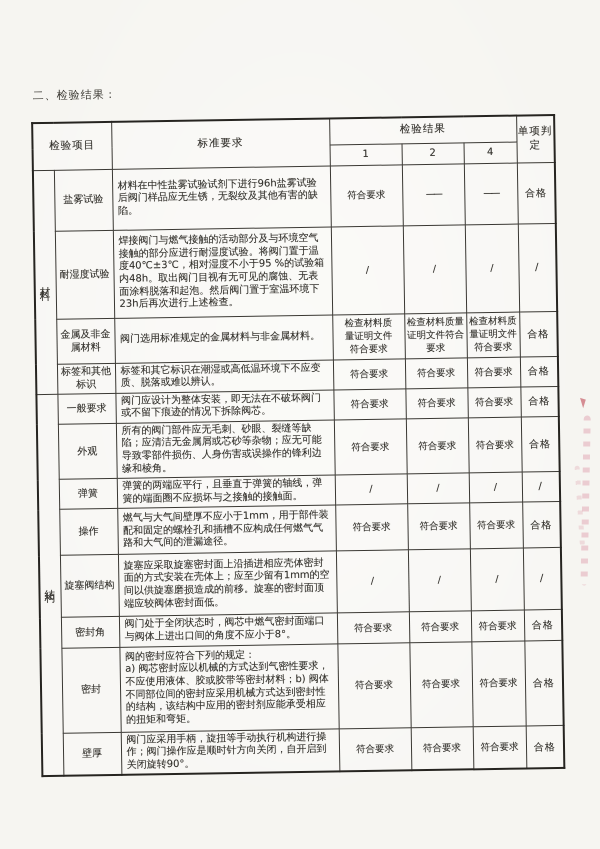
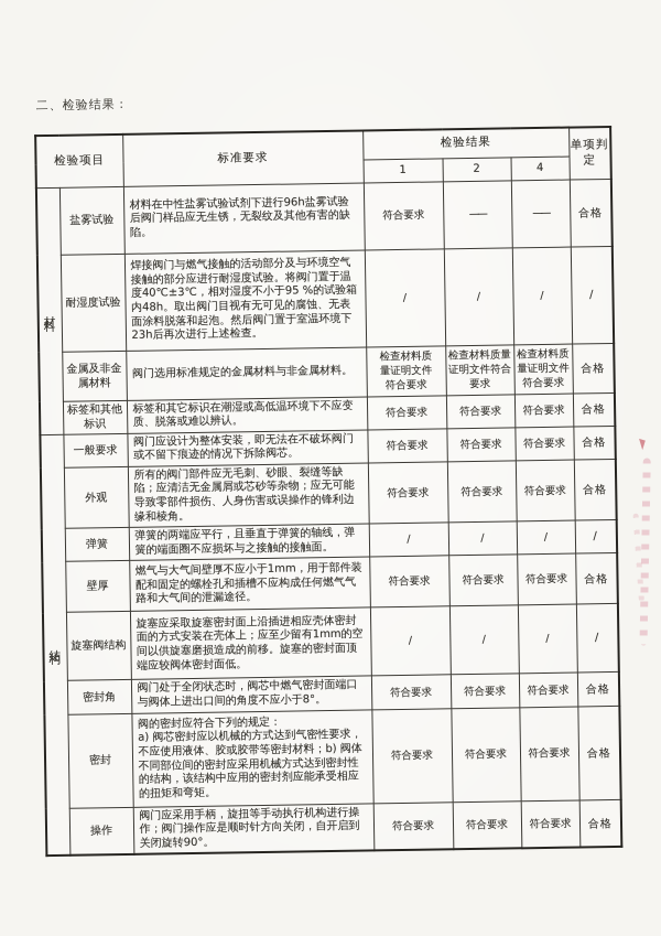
  二、检验结果：
  检验项目	标准要求	检验结果	单项判定
  1	2	4
  	盐雾试验	材料在中性盐雾试验试剂下进行96h盐雾试验后阀门样品应无生锈，无裂纹及其他有害的缺陷。	符合要求	——	——	合格
  耐湿度试验	焊接阀门与燃气接触的活动部分及与环境空气接触的部分应进行耐湿度试验。将阀门置于温度40℃±3℃，相对湿度不小于95 %的试验箱内48h。取出阀门目视有无可见的腐蚀、无表面涂料脱落和起泡。然后阀门置于室温环境下23h后再次进行上述检查。	/	/	/	/
  金属及非金属材料	阀门选用标准规定的金属材料与非金属材料。	检查材料质 量证明文件 符合要求	检查材料质量 证明文件符合 要求	检查材料质 量证明文件 符合要求	合格
  标签和其他标识	标签和其它标识在潮湿或高低温环境下不应变质、脱落或难以辨认。	符合要求	符合要求	符合要求	合格
  	一般要求	阀门应设计为整体安装，即无法在不破坏阀门或不留下痕迹的情况下拆除阀芯。	符合要求	符合要求	符合要求	合格
  外观	所有的阀门部件应无毛刺、砂眼、裂缝等缺陷；应清洁无金属屑或芯砂等杂物；应无可能导致零部件损伤、人身伤害或误操作的锋利边缘和棱角。	符合要求	符合要求	符合要求	合格
  弹簧	弹簧的两端应平行，且垂直于弹簧的轴线，弹簧的端面圈不应损坏与之接触的接触面。	/	/	/	/
- 操作	燃气与大气间壁厚不应小于1mm，用于部件装配和固定的螺栓孔和插槽不应构成任何燃气气路和大气间的泄漏途径。	符合要求	符合要求	符合要求	合格
+ 壁厚	燃气与大气间壁厚不应小于1mm，用于部件装配和固定的螺栓孔和插槽不应构成任何燃气气路和大气间的泄漏途径。	符合要求	符合要求	符合要求	合格
  旋塞阀结构	旋塞应采取旋塞密封面上沿插进相应壳体密封面的方式安装在壳体上；应至少留有1mm的空间以供旋塞磨损造成的前移。旋塞的密封面顶端应较阀体密封面低。	/	/	/	/
  密封角	阀门处于全闭状态时，阀芯中燃气密封面端口与阀体上进出口间的角度不应小于8°。	符合要求	符合要求	符合要求	合格
  密封	阀的密封应符合下列的规定： a) 阀芯密封应以机械的方式达到气密性要求，不应使用液体、胶或胶带等密封材料；b) 阀体不同部位间的密封应采用机械方式达到密封性的结构，该结构中应用的密封剂应能承受相应的扭矩和弯矩。	符合要求	符合要求	符合要求	合格
- 壁厚	阀门应采用手柄，旋扭等手动执行机构进行操作；阀门操作应是顺时针方向关闭，自开启到关闭旋转90°。	符合要求	符合要求	符合要求	合格
+ 操作	阀门应采用手柄，旋扭等手动执行机构进行操作；阀门操作应是顺时针方向关闭，自开启到关闭旋转90°。	符合要求	符合要求	符合要求	合格
